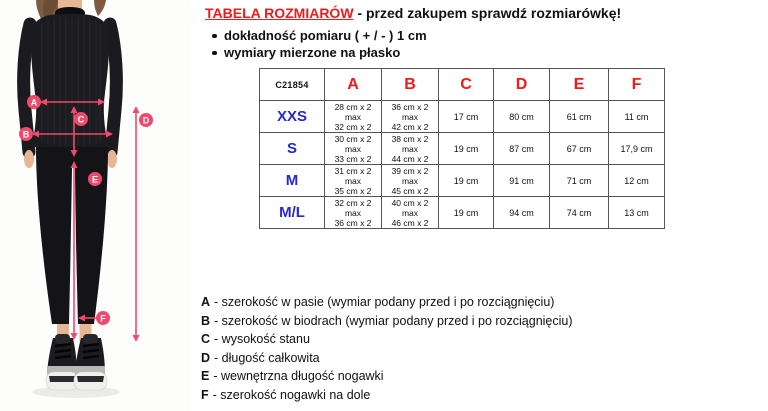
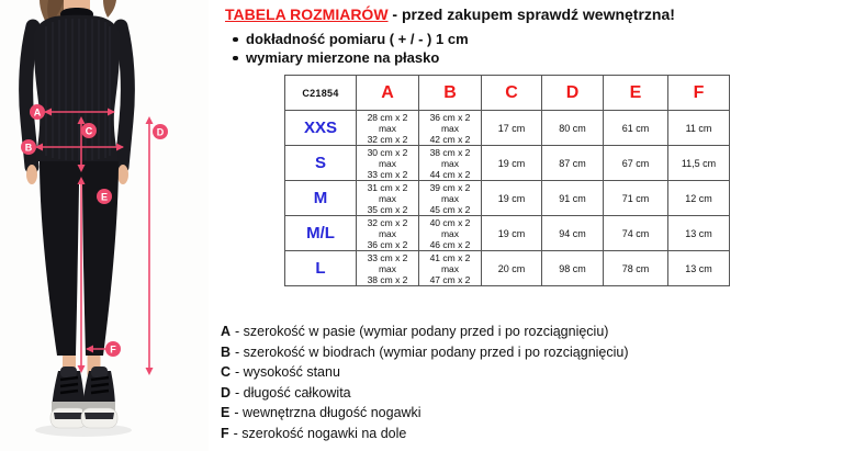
  A
  B
  C
  D
  E
  F
- TABELA ROZMIARÓW - przed zakupem sprawdź rozmiarówkę!
+ TABELA ROZMIARÓW - przed zakupem sprawdź wewnętrzna!
  dokładność pomiaru ( + / - ) 1 cm
  wymiary mierzone na płasko
  C21854	A	B	C	D	E	F
  XXS	28 cm x 2max32 cm x 2	36 cm x 2max42 cm x 2	17 cm	80 cm	61 cm	11 cm
- S	30 cm x 2max33 cm x 2	38 cm x 2max44 cm x 2	19 cm	87 cm	67 cm	17,9 cm
+ S	30 cm x 2max33 cm x 2	38 cm x 2max44 cm x 2	19 cm	87 cm	67 cm	11,5 cm
  M	31 cm x 2max35 cm x 2	39 cm x 2max45 cm x 2	19 cm	91 cm	71 cm	12 cm
  M/L	32 cm x 2max36 cm x 2	40 cm x 2max46 cm x 2	19 cm	94 cm	74 cm	13 cm
+ L	33 cm x 2max38 cm x 2	41 cm x 2max47 cm x 2	20 cm	98 cm	78 cm	13 cm
  A - szerokość w pasie (wymiar podany przed i po rozciągnięciu)
  B - szerokość w biodrach (wymiar podany przed i po rozciągnięciu)
  C - wysokość stanu
  D - długość całkowita
  E - wewnętrzna długość nogawki
  F - szerokość nogawki na dole
